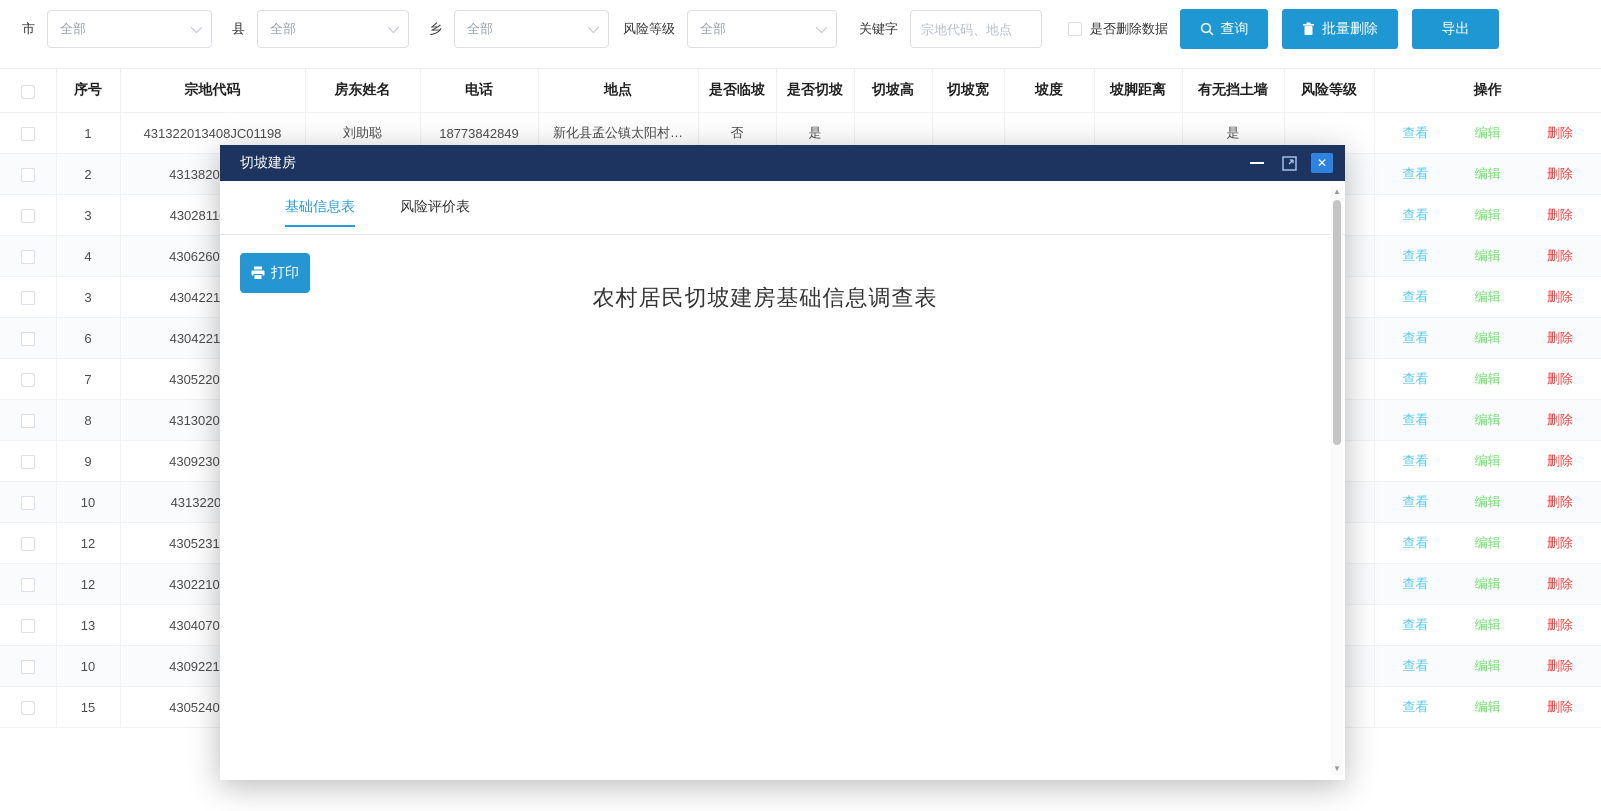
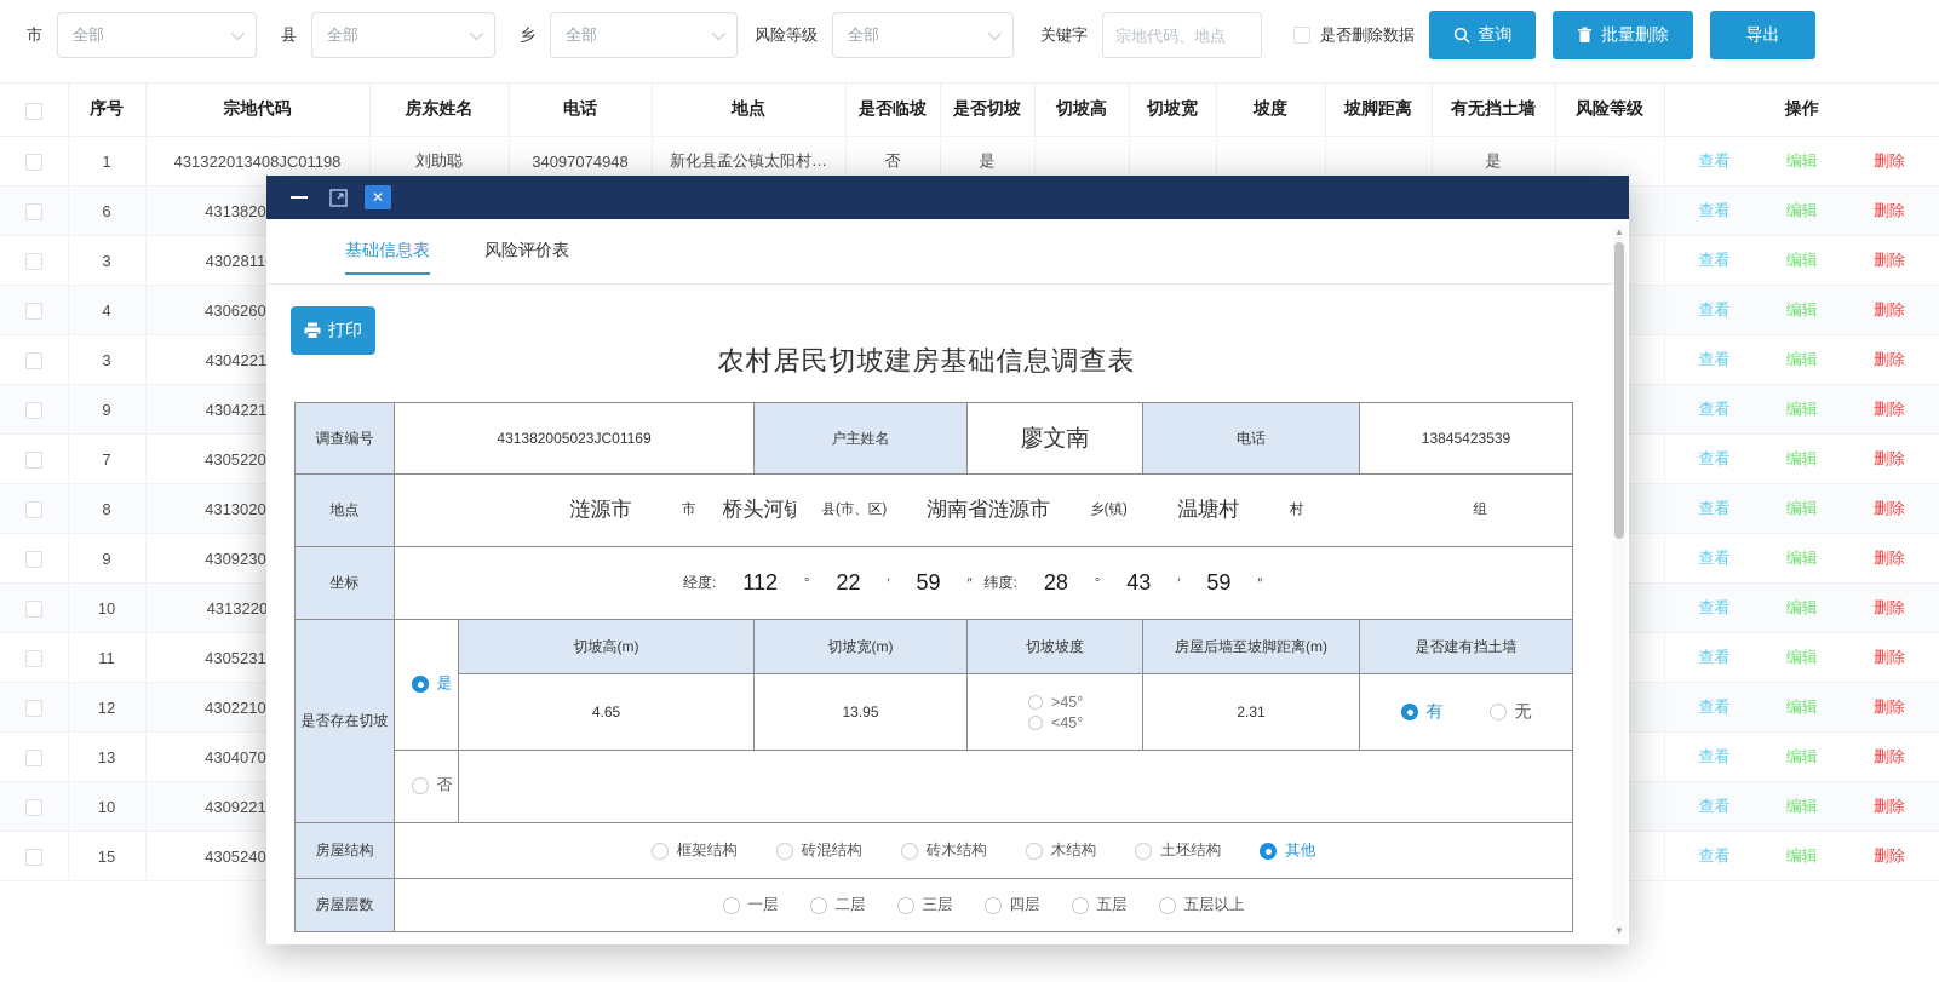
  市
  全部
  县
  全部
  乡
  全部
  风险等级
  全部
  关键字
  宗地代码、地点
  是否删除数据
  查询
  批量删除
  导出
  	序号	宗地代码	房东姓名	电话	地点	是否临坡	是否切坡	切坡高	切坡宽	坡度	坡脚距离	有无挡土墙	风险等级	操作
- 	1	431322013408JC01198	刘助聪	18773842849	新化县孟公镇太阳村…	否	是					是		查看 编辑 删除
+ 	1	431322013408JC01198	刘助聪	34097074948	新化县孟公镇太阳村…	否	是					是		查看 编辑 删除
- 	2	4313820												查看 编辑 删除
+ 	6	4313820												查看 编辑 删除
  	3	4302811												查看 编辑 删除
  	4	4306260												查看 编辑 删除
  	3	4304221												查看 编辑 删除
- 	6	4304221												查看 编辑 删除
+ 	9	4304221												查看 编辑 删除
  	7	4305220												查看 编辑 删除
  	8	4313020												查看 编辑 删除
  	9	4309230												查看 编辑 删除
  	10	4313220												查看 编辑 删除
- 	12	4305231												查看 编辑 删除
+ 	11	4305231												查看 编辑 删除
  	12	4302210												查看 编辑 删除
  	13	4304070												查看 编辑 删除
  	10	4309221												查看 编辑 删除
  	15	4305240												查看 编辑 删除
- 切坡建房
  ✕
  基础信息表
  风险评价表
  打印
  农村居民切坡建房基础信息调查表
+ 调查编号	431382005023JC01169	户主姓名	廖文南	电话	13845423539
+ 地点	涟源市 市 桥头河镇 县(市、区) 湖南省涟源市 乡(镇) 温塘村 村 组
+ 坐标	经度: 112 ° 22 ′ 59 ″ 纬度: 28 ° 43 ′ 59 ″
+ 是否存在切坡	是	切坡高(m)	切坡宽(m)	切坡坡度	房屋后墙至坡脚距离(m)	是否建有挡土墙
+ 4.65	13.95	>45° <45°	2.31	有 无
+ 否
+ 房屋结构	框架结构 砖混结构 砖木结构 木结构 土坯结构 其他
+ 房屋层数	一层 二层 三层 四层 五层 五层以上
  ▲
  ▼
